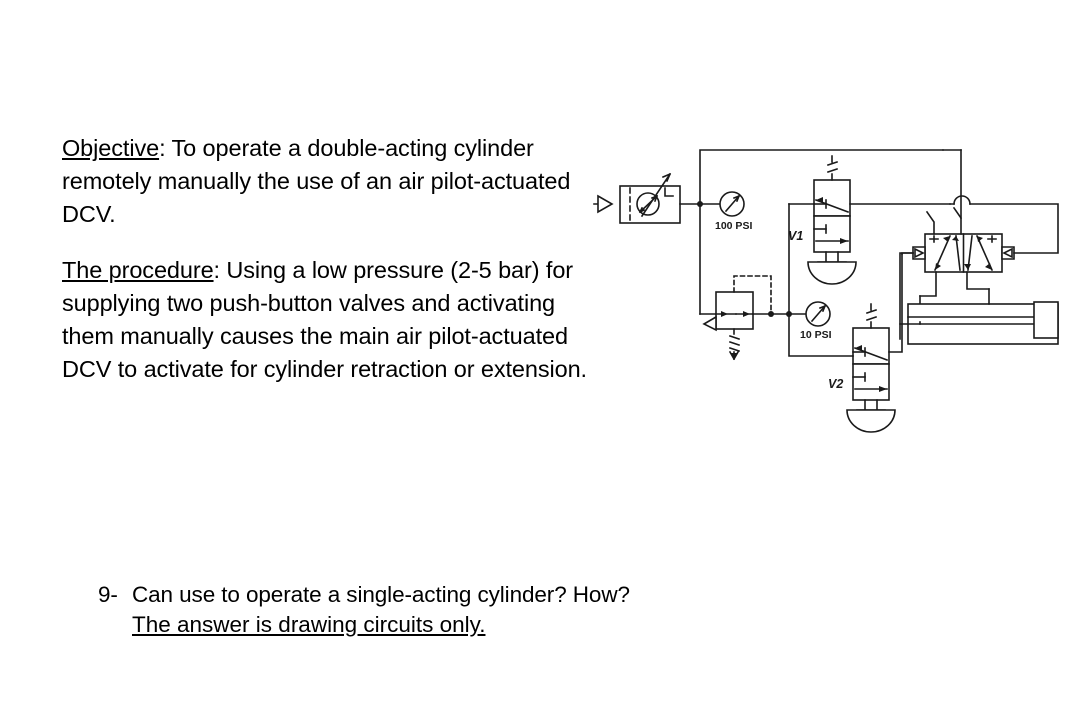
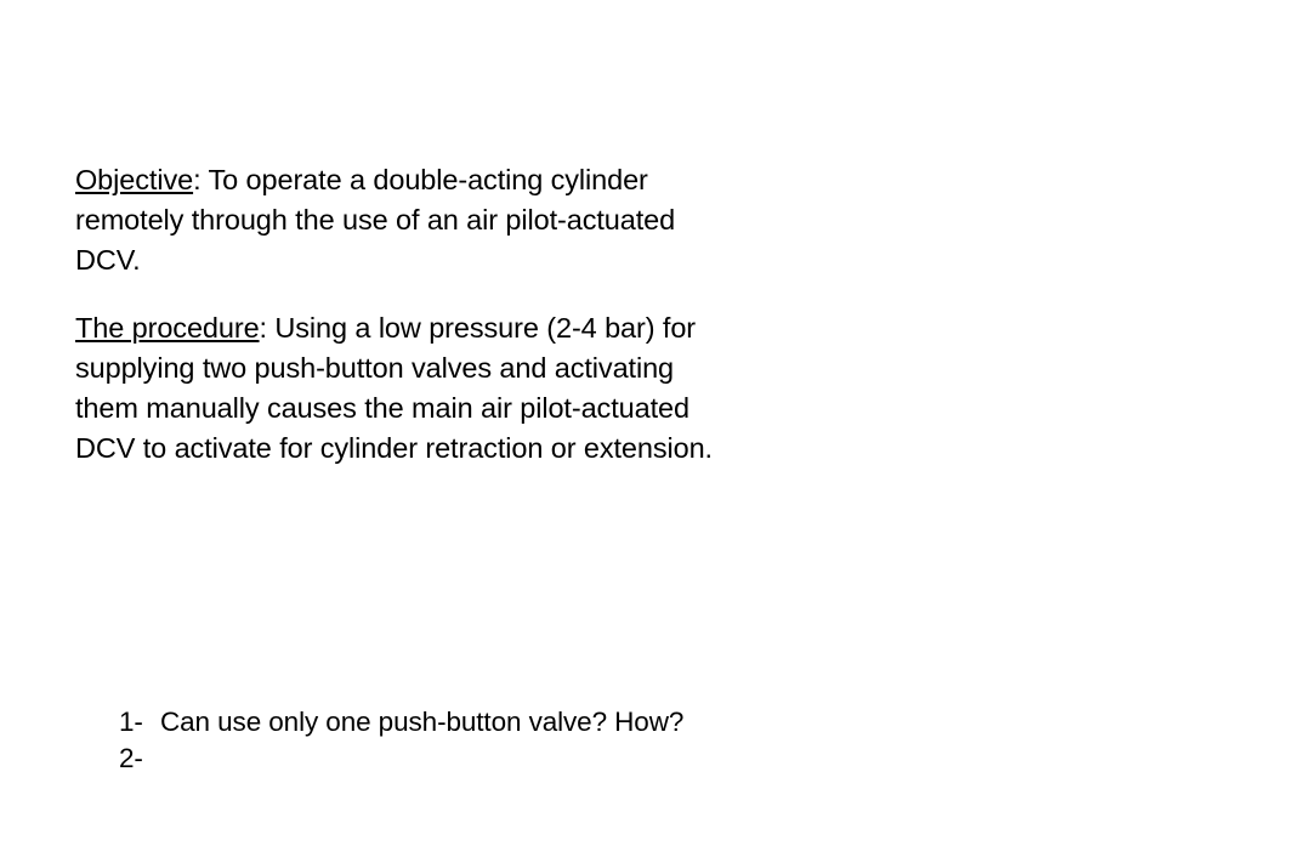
- Objective: To operate a double-acting cylinder remotely manually the use of an air pilot-actuated DCV.
+ Objective: To operate a double-acting cylinder remotely through the use of an air pilot-actuated DCV.
- The procedure: Using a low pressure (2-5 bar) for supplying two push-button valves and activating them manually causes the main air pilot-actuated DCV to activate for cylinder retraction or extension.
+ The procedure: Using a low pressure (2-4 bar) for supplying two push-button valves and activating them manually causes the main air pilot-actuated DCV to activate for cylinder retraction or extension.
+ 1-
+ Can use only one push-button valve? How?
- 9-
+ 2-
- Can use to operate a single-acting cylinder? How?
- The answer is drawing circuits only.
- 100 PSI
- 10 PSI
- V1
- V2
